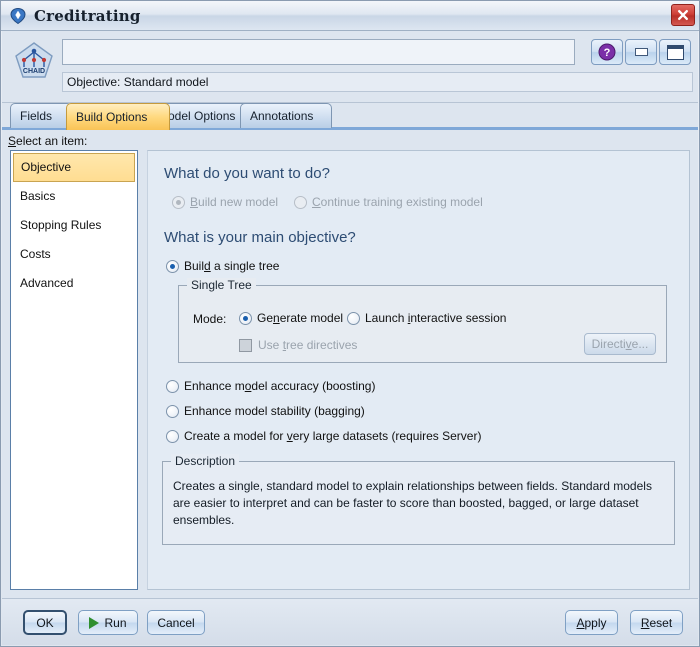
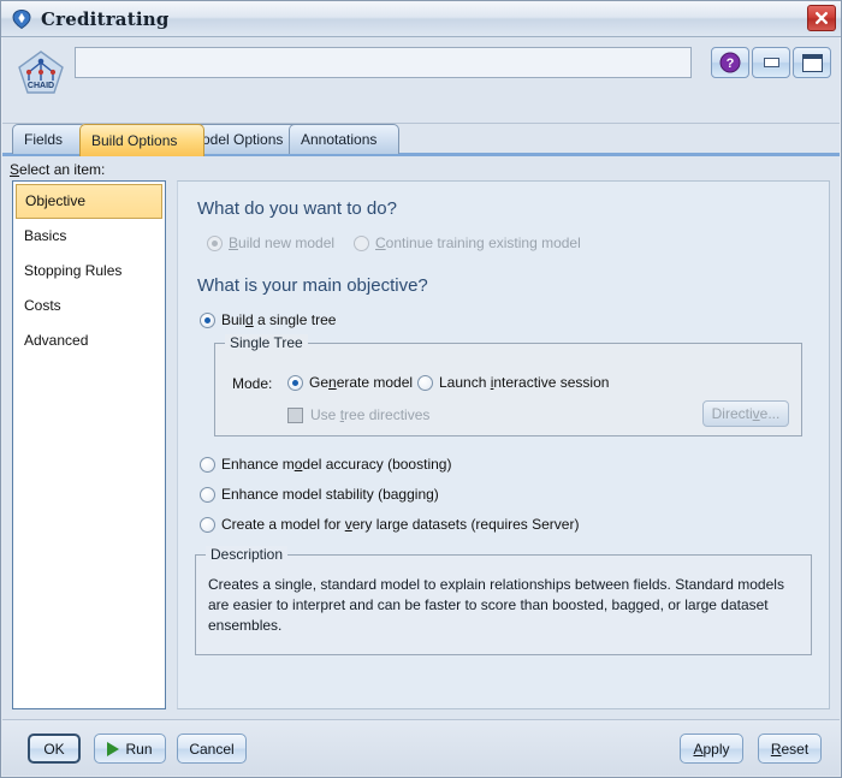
  Creditrating
- Objective: Standard model
  ?
  Fields
  Build Options
  odel Options
  Annotations
  Select an item:
  Objective
  Basics
  Stopping Rules
  Costs
  Advanced
  What do you want to do?
  Build new model
  Continue training existing model
  What is your main objective?
  Build a single tree
  Single Tree
  Mode:
  Generate model
  Launch interactive session
  Use tree directives
  Directive...
  Enhance model accuracy (boosting)
  Enhance model stability (bagging)
  Create a model for very large datasets (requires Server)
  Description
  Creates a single, standard model to explain relationships between fields. Standard models are easier to interpret and can be faster to score than boosted, bagged, or large dataset ensembles.
  OK
  Run
  Cancel
  Apply
  Reset
